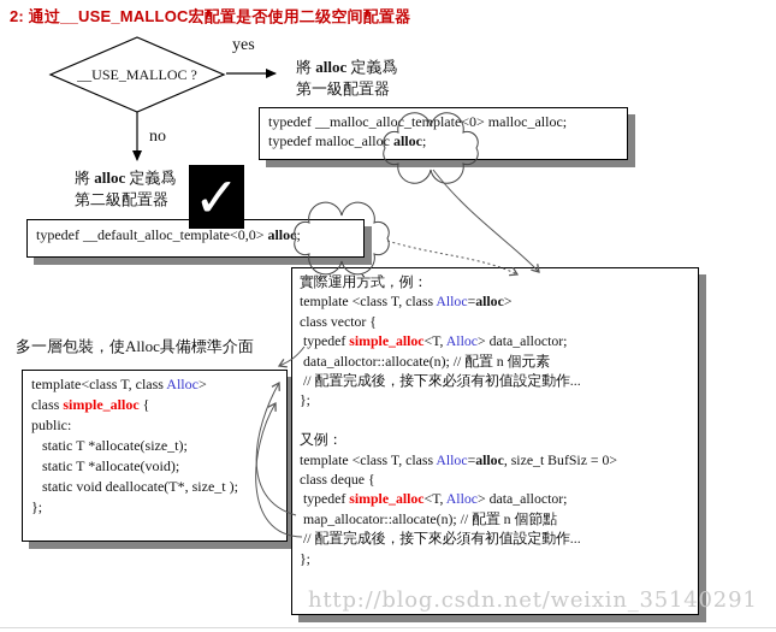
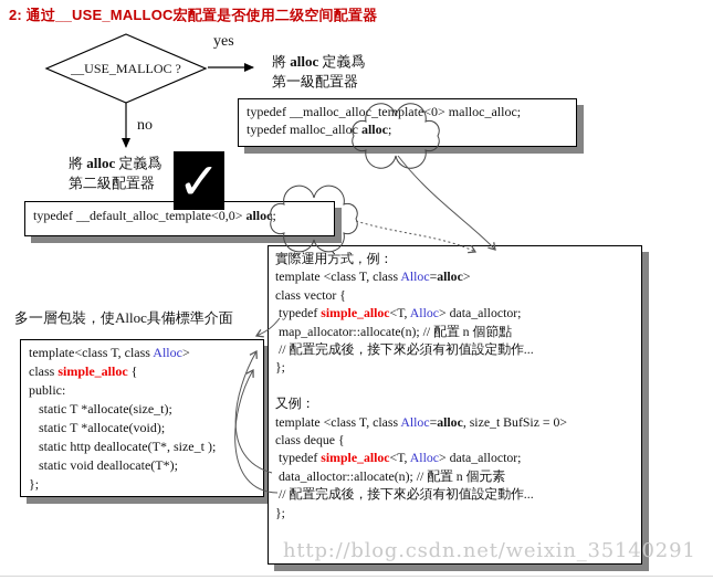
  2: 通过__USE_MALLOC宏配置是否使用二级空间配置器
  __USE_MALLOC ?
  yes
  no
  將 alloc 定義爲
  第一級配置器
  將 alloc 定義爲
  第二級配置器
  ✓
  typedef __malloc_alloc_template<0> malloc_alloc;
  typedef malloc_alloc alloc;
  typedef __default_alloc_template<0,0> alloc;
  多一層包裝，使Alloc具備標準介面
  template<class T, class Alloc>
  class simple_alloc {
  public:
  static T *allocate(size_t);
  static T *allocate(void);
- static void deallocate(T*, size_t );
+ static http deallocate(T*, size_t );
+ static void deallocate(T*);
  };
  實際運用方式，例：
  template <class T, class Alloc=alloc>
  class vector {
  typedef simple_alloc<T, Alloc> data_alloctor;
- data_alloctor::allocate(n); // 配置 n 個元素
+ map_allocator::allocate(n); // 配置 n 個節點
  // 配置完成後，接下來必須有初值設定動作...
  };
  又例：
  template <class T, class Alloc=alloc, size_t BufSiz = 0>
  class deque {
  typedef simple_alloc<T, Alloc> data_alloctor;
- map_allocator::allocate(n); // 配置 n 個節點
+ data_alloctor::allocate(n); // 配置 n 個元素
  // 配置完成後，接下來必須有初值設定動作...
  };
  http://blog.csdn.net/weixin_35140291
